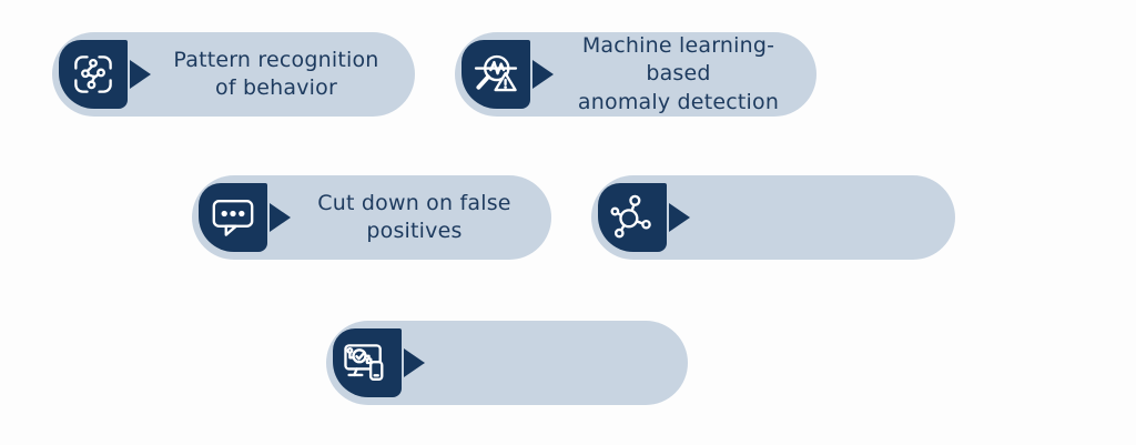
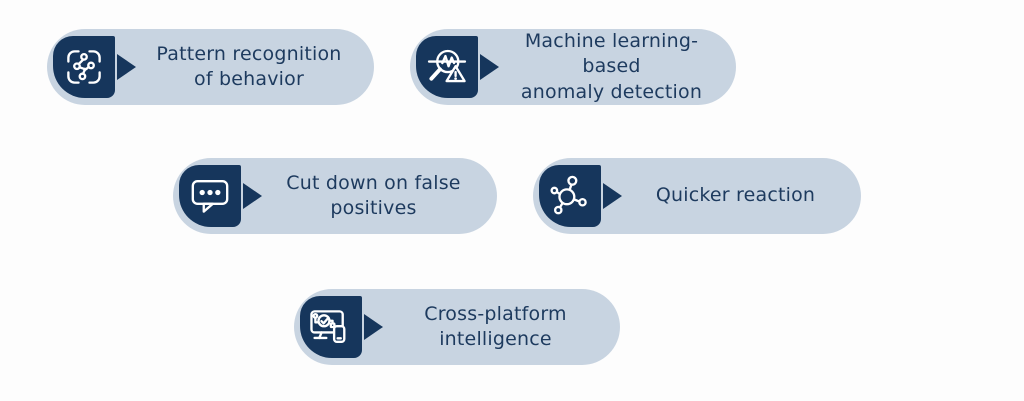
  Pattern recognition
  of behavior
  Machine learning-based
  anomaly detection
  Cut down on false
  positives
+ Quicker reaction
+ Cross-platform
+ intelligence
